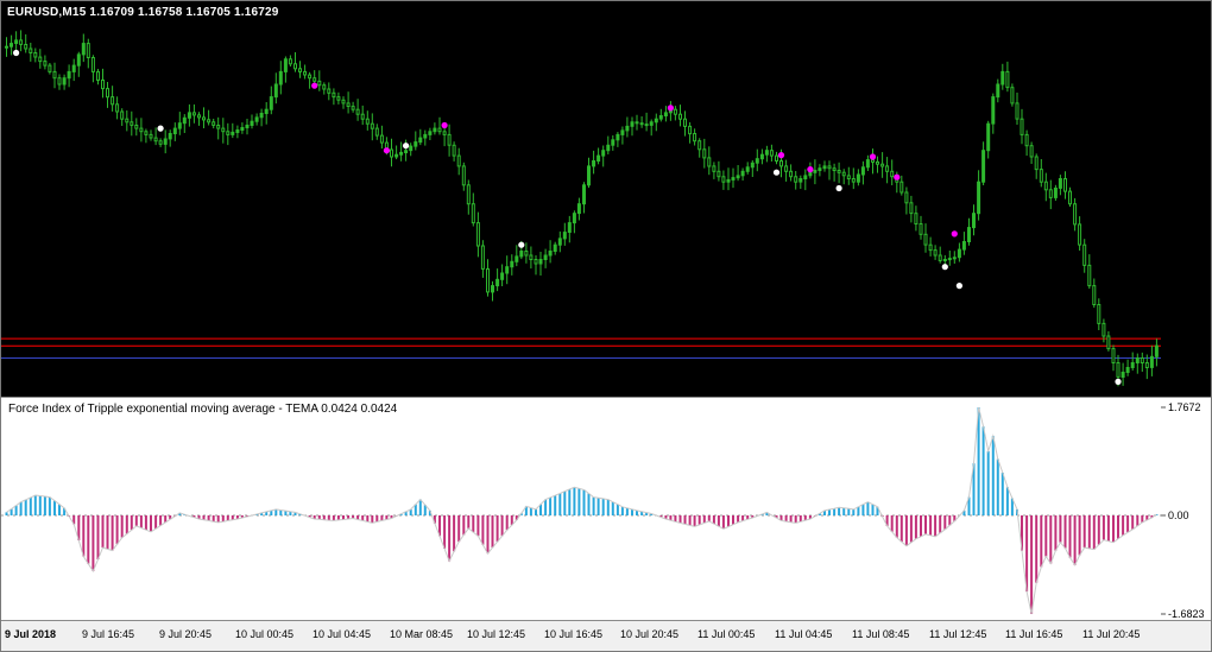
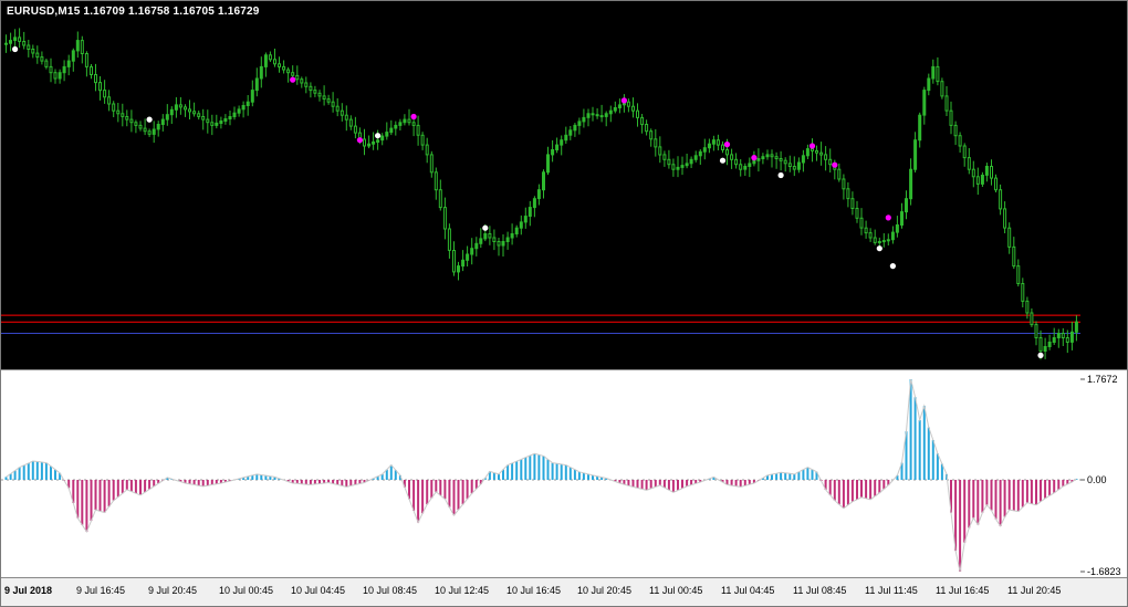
  9 Jul 2018
  9 Jul 16:45
  9 Jul 20:45
  10 Jul 00:45
  10 Jul 04:45
- 10 Mar 08:45
+ 10 Jul 08:45
  10 Jul 12:45
  10 Jul 16:45
  10 Jul 20:45
  11 Jul 00:45
  11 Jul 04:45
  11 Jul 08:45
- 11 Jul 12:45
+ 11 Jul 11:45
  11 Jul 16:45
  11 Jul 20:45
  1.7672
  0.00
  -1.6823
  EURUSD,M15 1.16709 1.16758 1.16705 1.16729
- Force Index of Tripple exponential moving average - TEMA 0.0424 0.0424
